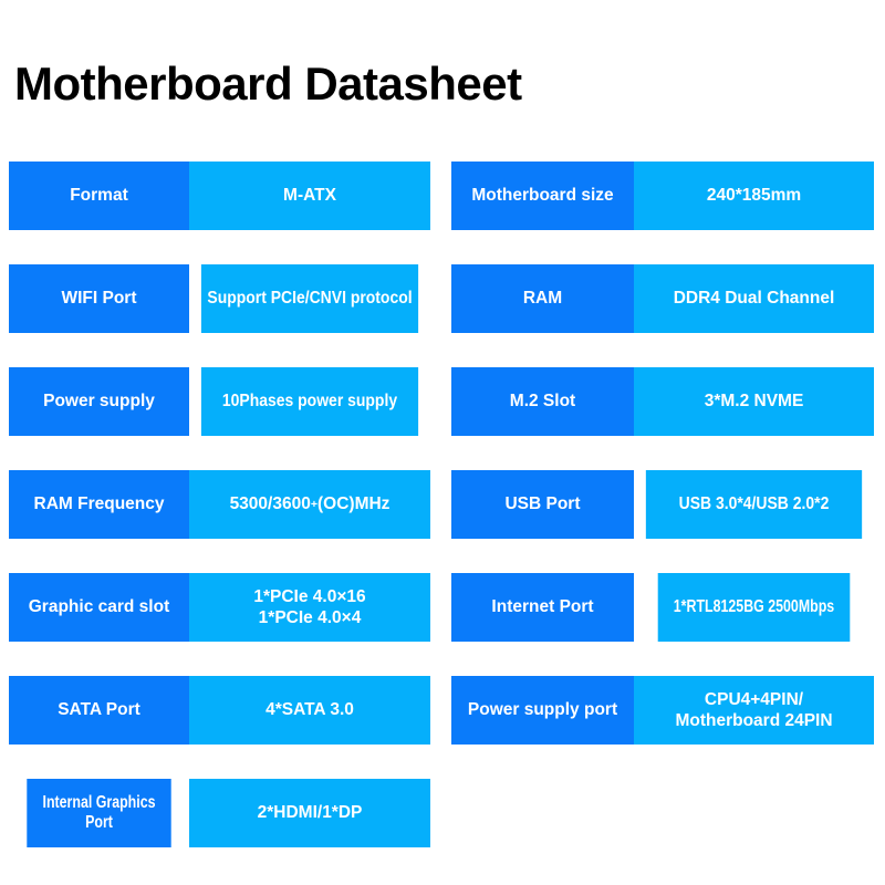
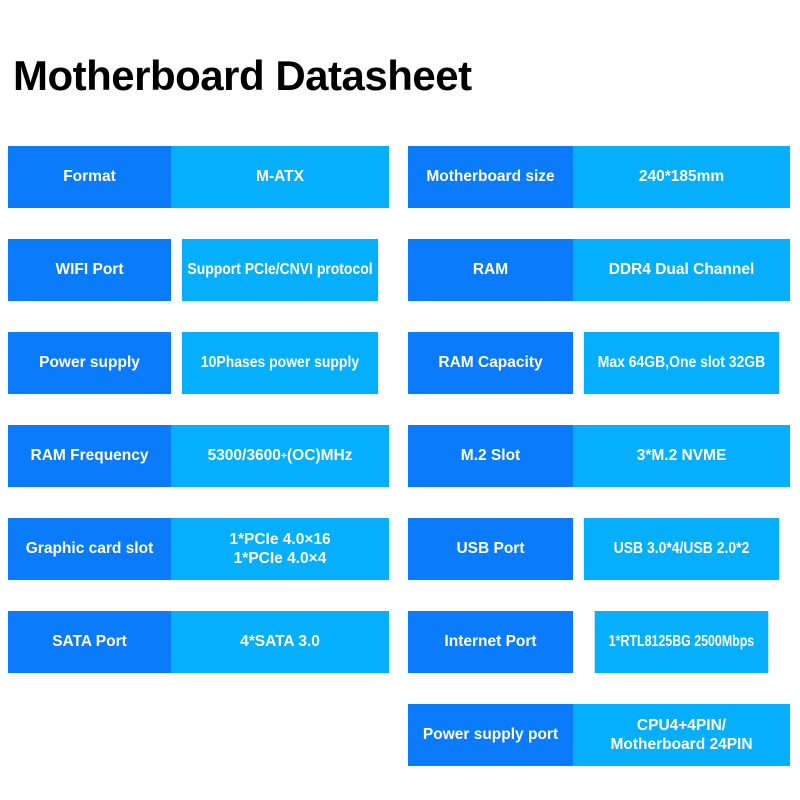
  Motherboard Datasheet
  Format
  M-ATX
  WIFI Port
  Support PCIe/CNVI protocol
  Power supply
  10Phases power supply
  RAM Frequency
  5300/3600
  +
  (OC)MHz
  Graphic card slot
  1*PCIe 4.0×16
  1*PCIe 4.0×4
  SATA Port
  4*SATA 3.0
- Internal Graphics Port
- 2*HDMI/1*DP
  Motherboard size
  240*185mm
  RAM
  DDR4 Dual Channel
+ RAM Capacity
+ Max 64GB,One slot 32GB
  M.2 Slot
  3*M.2 NVME
  USB Port
  USB 3.0*4/USB 2.0*2
  Internet Port
  1*RTL8125BG 2500Mbps
  Power supply port
  CPU4+4PIN/
  Motherboard 24PIN
